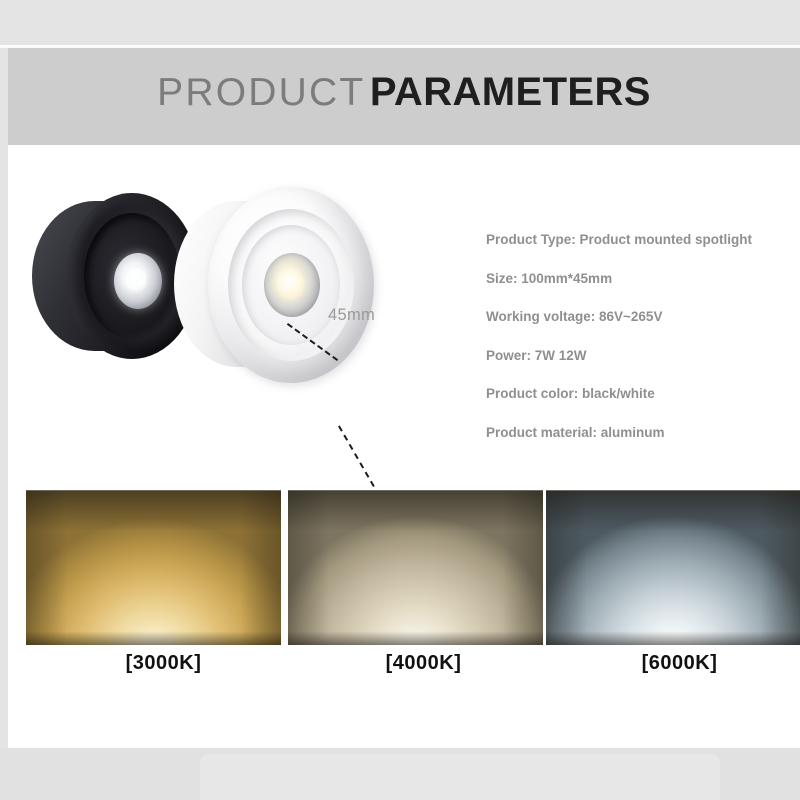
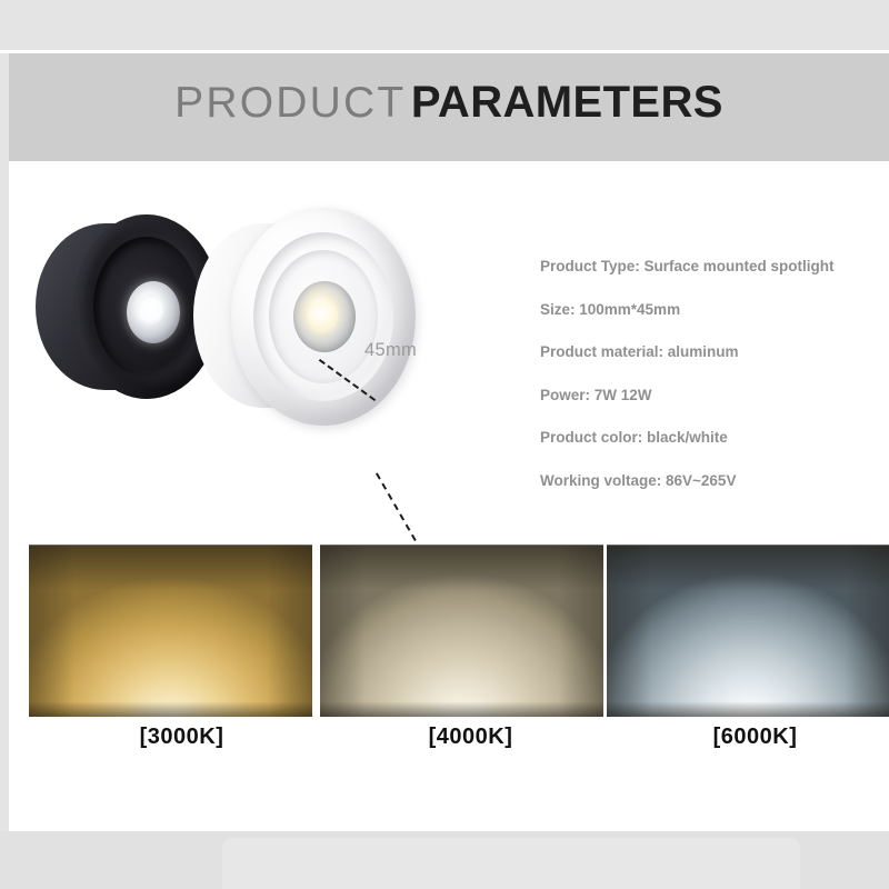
  PRODUCT PARAMETERS
  45mm
- Product Type: Product mounted spotlight
+ Product Type: Surface mounted spotlight
  Size: 100mm*45mm
- Working voltage: 86V~265V
+ Product material: aluminum
  Power: 7W 12W
  Product color: black/white
- Product material: aluminum
+ Working voltage: 86V~265V
  [3000K]
  [4000K]
  [6000K]
